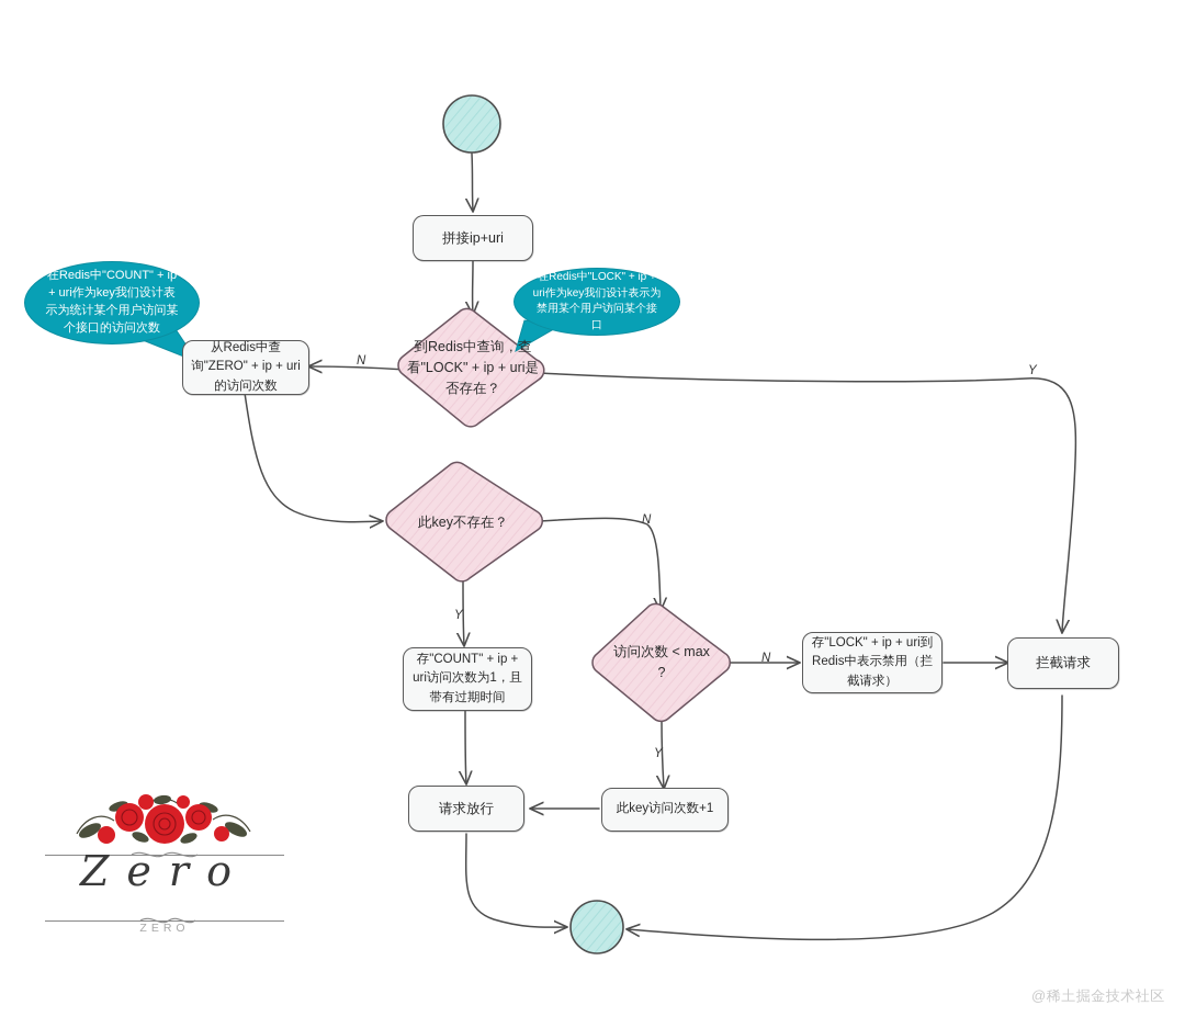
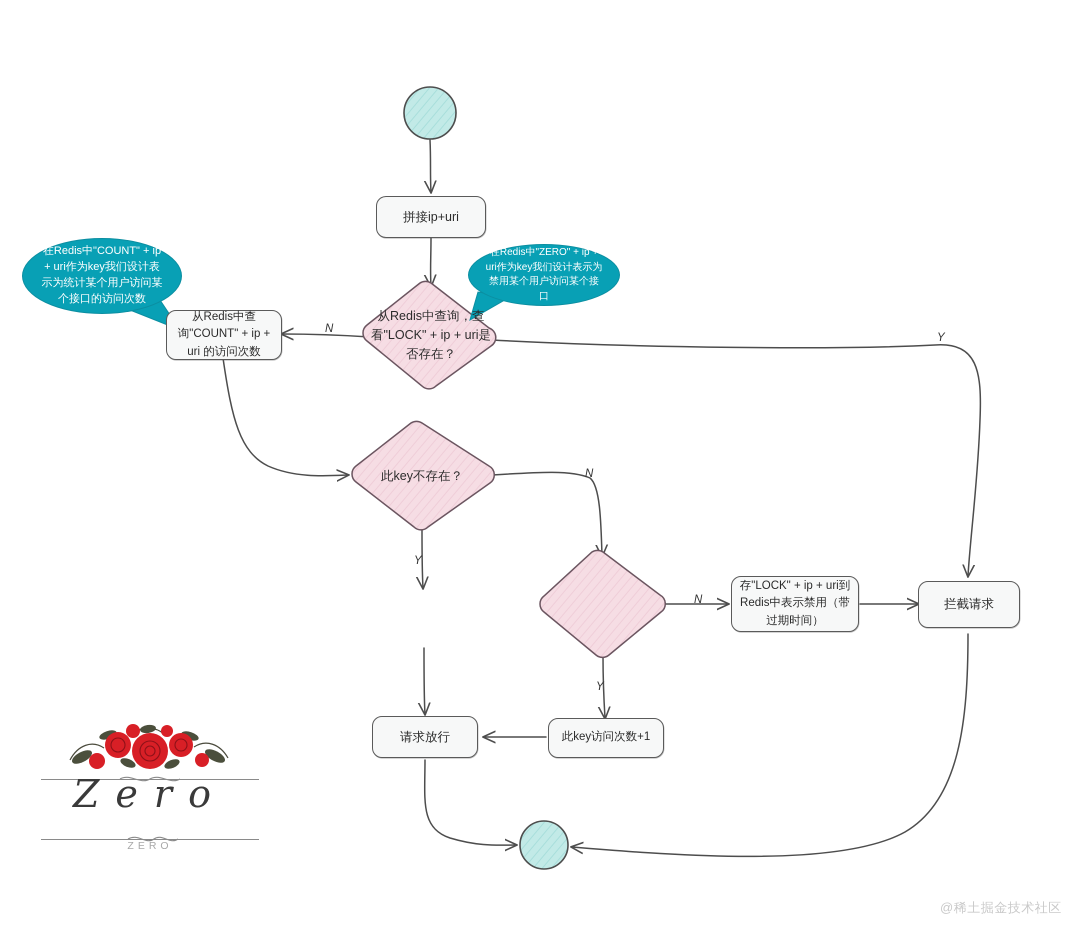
  拼接ip+uri
- 到Redis中查询，查看"LOCK" + ip + uri是否存在？
+ 从Redis中查询，查看"LOCK" + ip + uri是否存在？
- 从Redis中查询"ZERO" + ip + uri 的访问次数
+ 从Redis中查询"COUNT" + ip + uri 的访问次数
  此key不存在？
- 存"COUNT" + ip + uri访问次数为1，且带有过期时间
- 访问次数 < max ?
- 存"LOCK" + ip + uri到Redis中表示禁用（拦截请求）
+ 存"LOCK" + ip + uri到Redis中表示禁用（带过期时间）
  拦截请求
  此key访问次数+1
  请求放行
  在Redis中"COUNT" + ip + uri作为key我们设计表示为统计某个用户访问某个接口的访问次数
- 在Redis中"LOCK" + ip + uri作为key我们设计表示为禁用某个用户访问某个接口
+ 在Redis中"ZERO" + ip + uri作为key我们设计表示为禁用某个用户访问某个接口
  N
  Y
  N
  Y
  N
  Y
  Zero
  ZERO
  @稀土掘金技术社区
